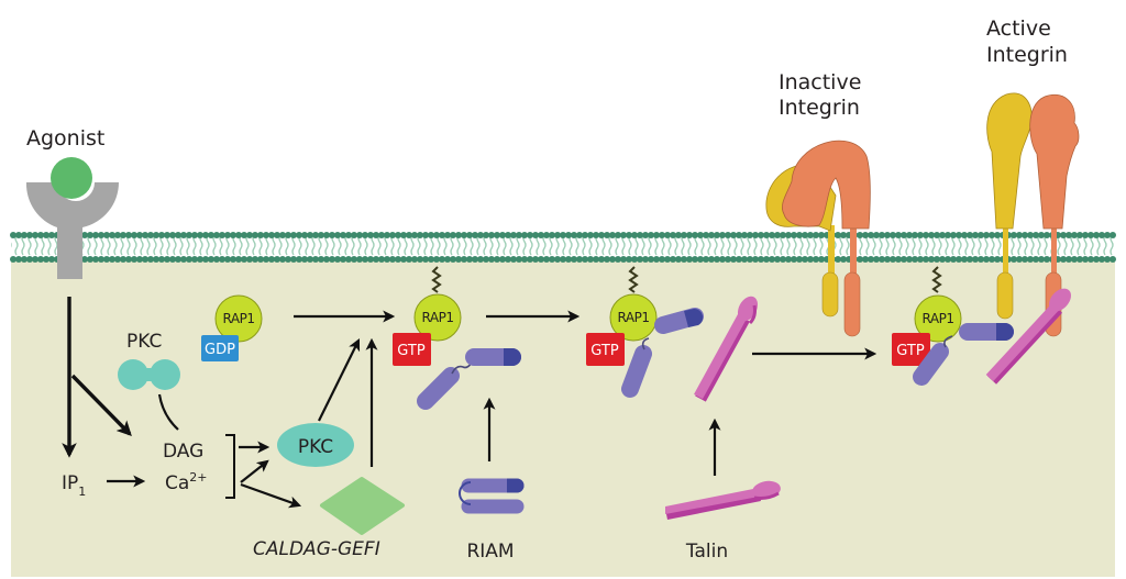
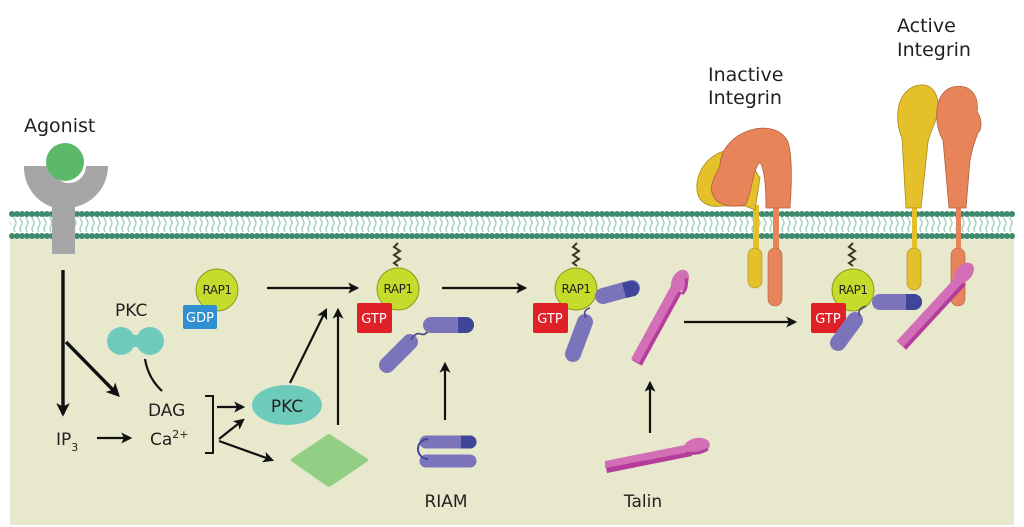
  Agonist
- IP1
+ IP3
  PKC
  DAG
  Ca2+
  PKC
- CALDAG-GEFI
  RAP1
  GDP
  RAP1
  GTP
  RIAM
  RAP1
  GTP
  Talin
  Inactive
  Integrin
  Active
  Integrin
  RAP1
  GTP
